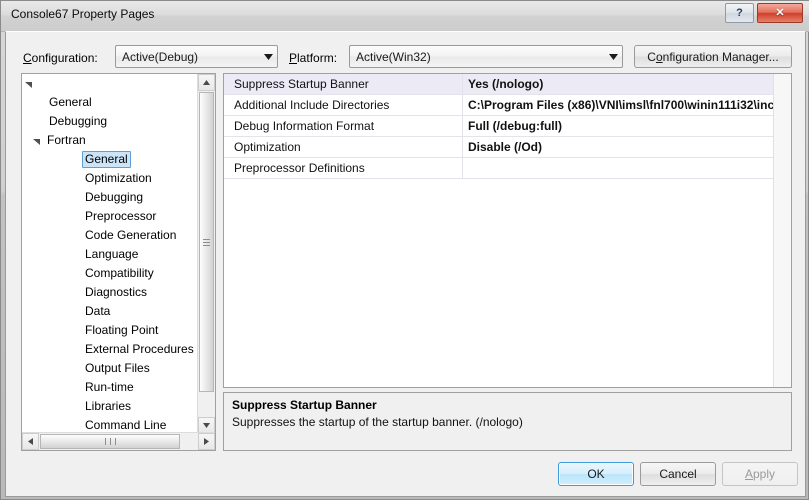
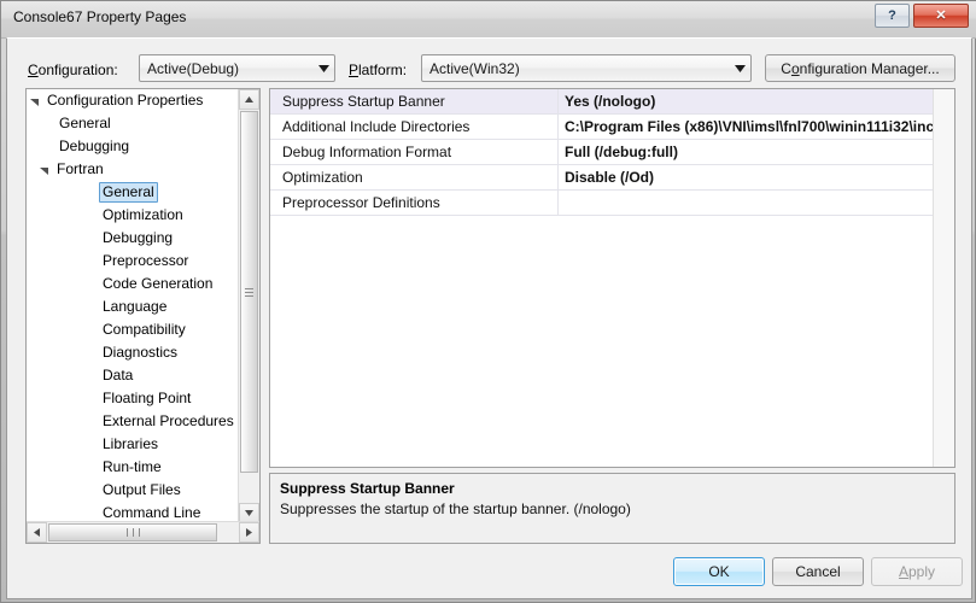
  Console67 Property Pages
  ?
  ✕
  Configuration:
  Active(Debug)
  Platform:
  Active(Win32)
  C
  o
  nfiguration Manager...
+ Configuration Properties
  General
  Debugging
  Fortran
  General
  Optimization
  Debugging
  Preprocessor
  Code Generation
  Language
  Compatibility
  Diagnostics
  Data
  Floating Point
  External Procedures
- Output Files
+ Libraries
  Run-time
- Libraries
+ Output Files
  Command Line
  Suppress Startup Banner
  Yes (/nologo)
  Additional Include Directories
  C:\Program Files (x86)\VNI\imsl\fnl700\winin111i32\inc
  Debug Information Format
  Full (/debug:full)
  Optimization
  Disable (/Od)
  Preprocessor Definitions
  Suppress Startup Banner
  Suppresses the startup of the startup banner. (/nologo)
  OK
  Cancel
  A
  pply
